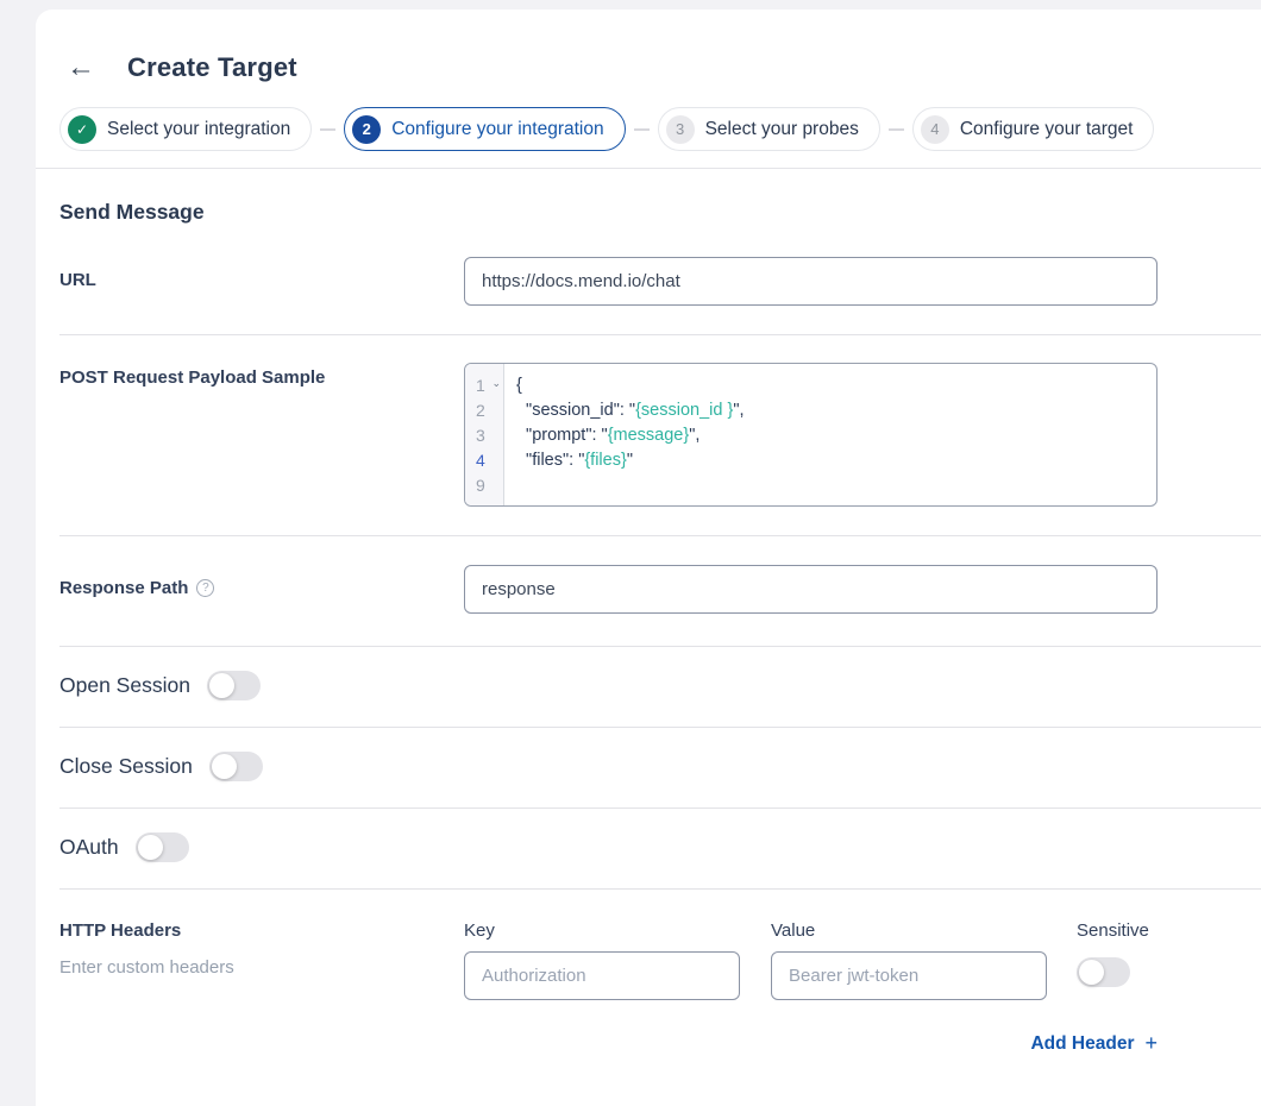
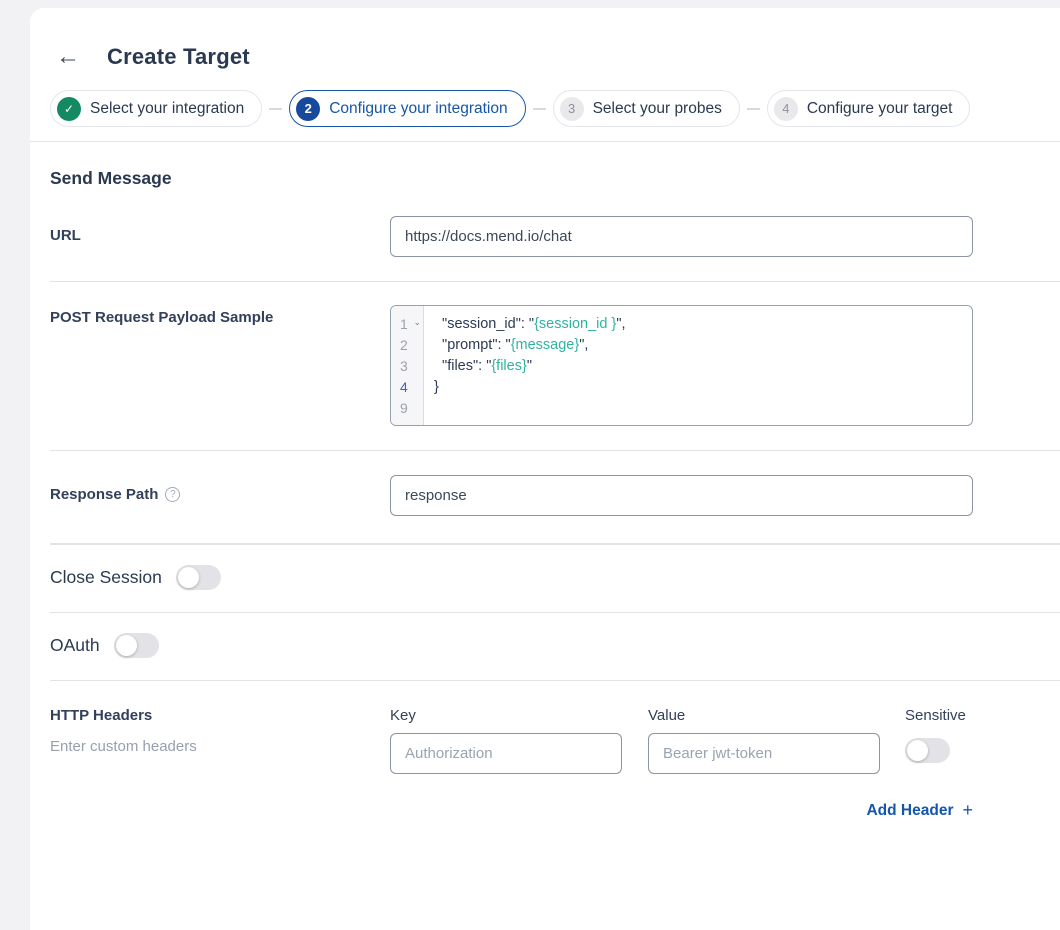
  ←
  Create Target
  ✓
  Select your integration
  2
  Configure your integration
  3
  Select your probes
  4
  Configure your target
  Send Message
  URL
  https://docs.mend.io/chat
  POST Request Payload Sample
  1
  ⌄
  2
  3
  4
  9
- {
  "session_id": "{session_id }",
  "prompt": "{message}",
  "files": "{files}"
+ }
  Response Path
  ?
  response
- Open Session
  Close Session
  OAuth
  HTTP Headers
  Enter custom headers
  Key
  Authorization
  Value
  Bearer jwt-token
  Sensitive
  Add Header
  +
